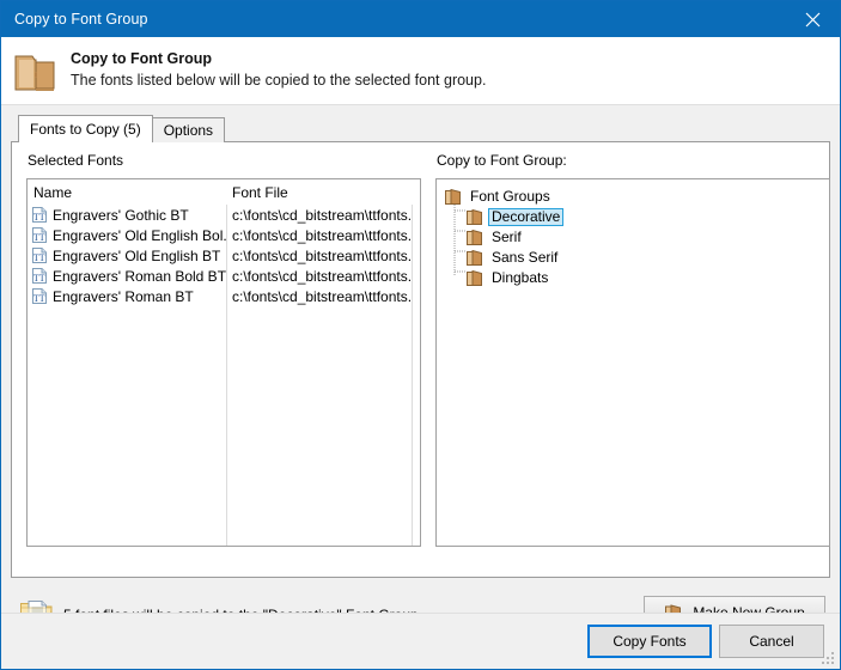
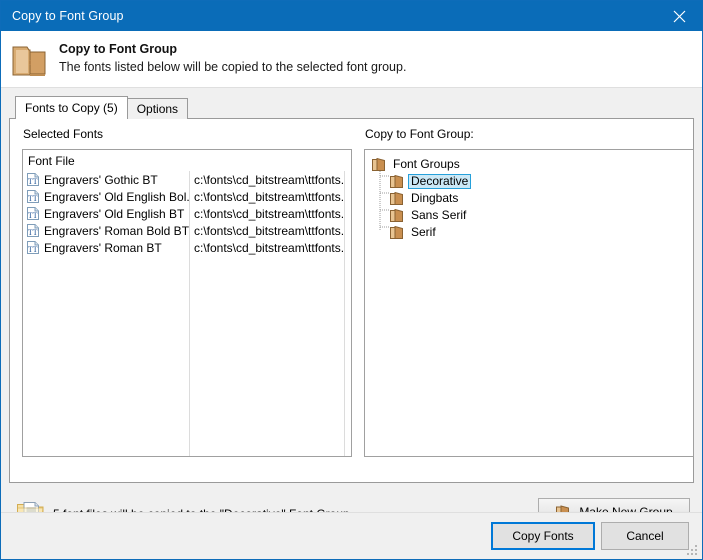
  Copy to Font Group
  Copy to Font Group
  The fonts listed below will be copied to the selected font group.
  Fonts to Copy (5)
  Options
  Selected Fonts
  Copy to Font Group:
- Name
  Font File
  TT
  Engravers' Gothic BT
  c:\fonts\cd_bitstream\ttfonts.
  TT
  Engravers' Old English Bol.
  c:\fonts\cd_bitstream\ttfonts.
  TT
  Engravers' Old English BT
  c:\fonts\cd_bitstream\ttfonts.
  TT
  Engravers' Roman Bold BT
  c:\fonts\cd_bitstream\ttfonts.
  TT
  Engravers' Roman BT
  c:\fonts\cd_bitstream\ttfonts.
  Font Groups
  Decorative
- Serif
+ Dingbats
  Sans Serif
- Dingbats
+ Serif
  Copy Fonts
  Cancel
